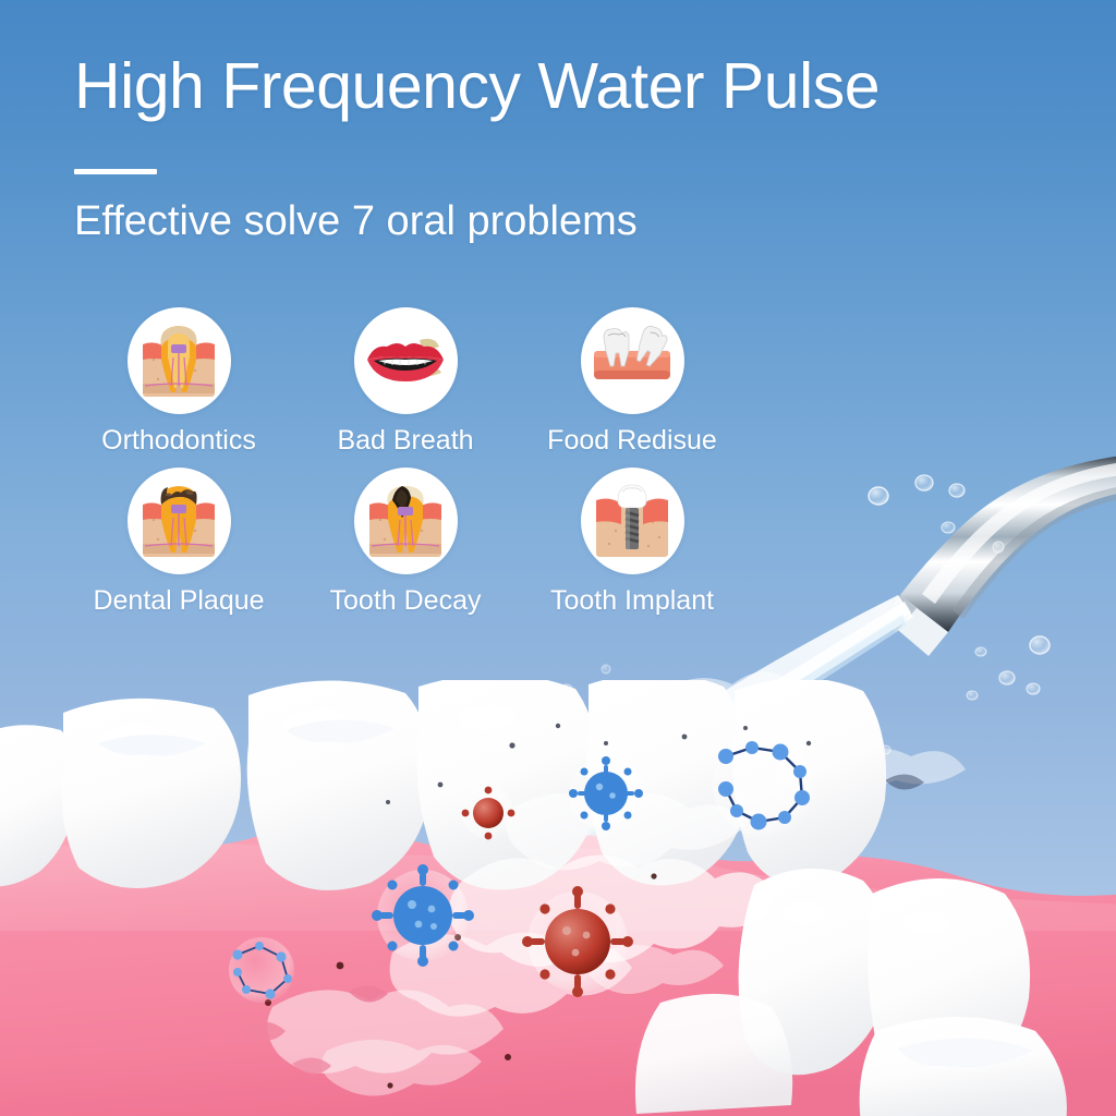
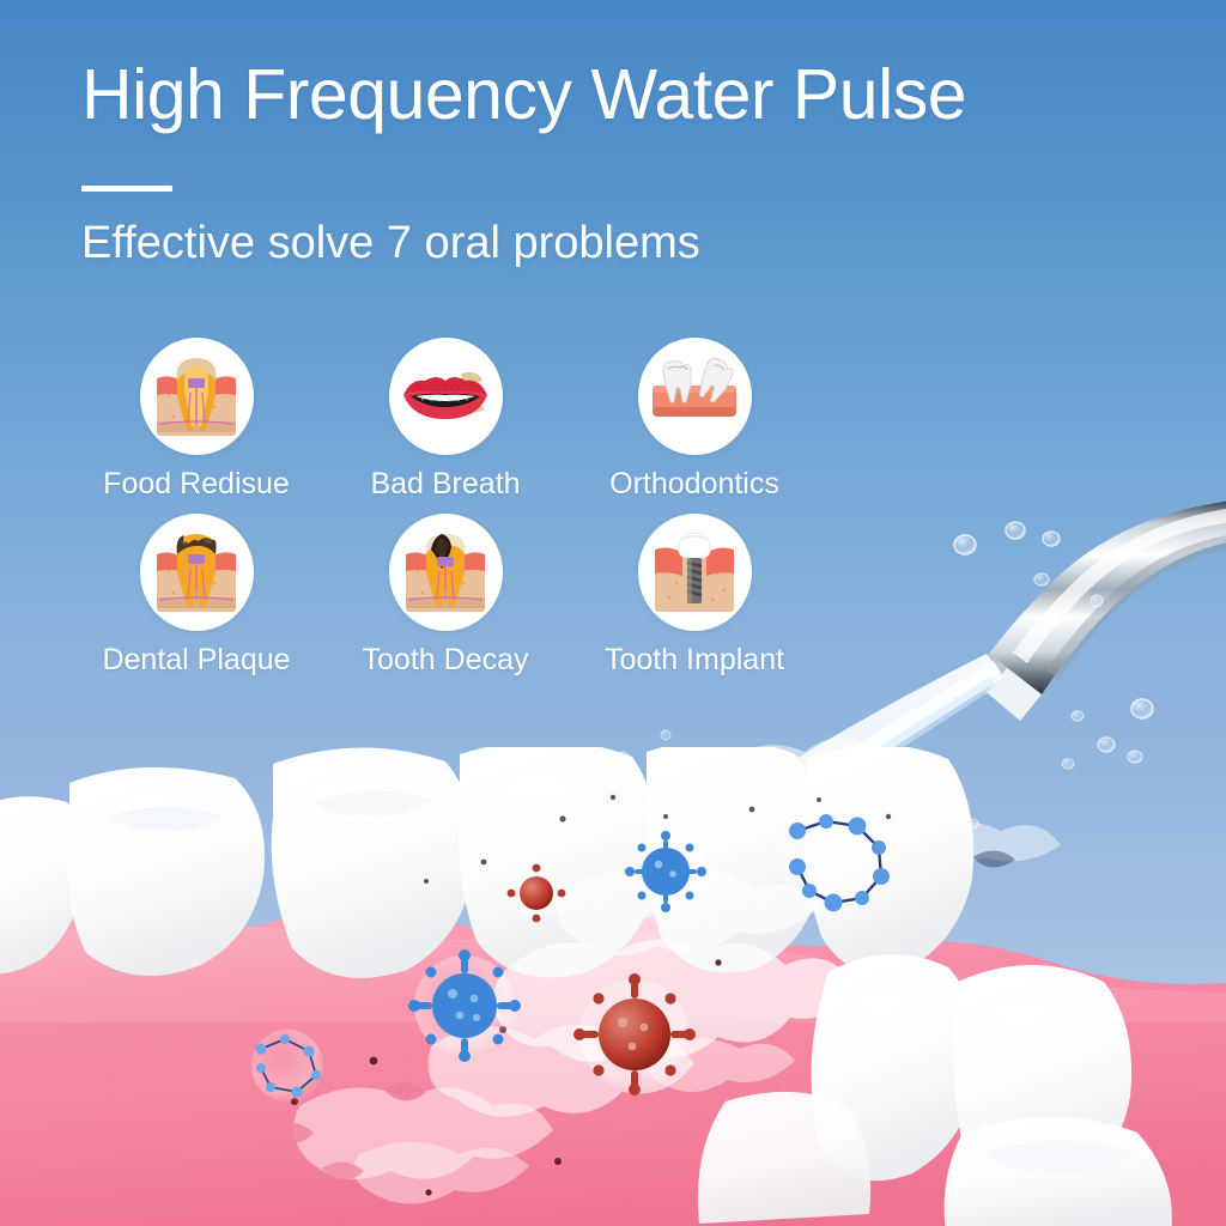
  High Frequency Water Pulse
  Effective solve 7 oral problems
- Orthodontics
+ Food Redisue
  Bad Breath
- Food Redisue
+ Orthodontics
  Dental Plaque
  Tooth Decay
  Tooth Implant
